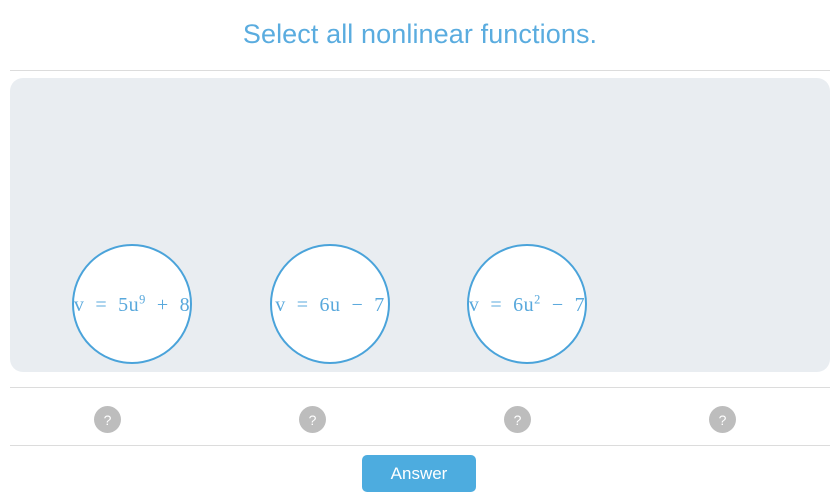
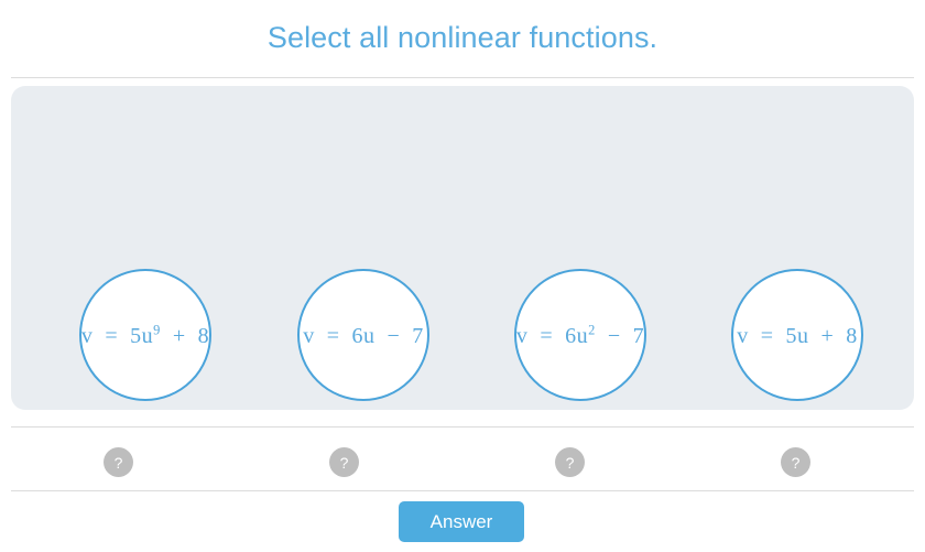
  Select all nonlinear functions.
  v = 5u9 + 8
  v = 6u − 7
  v = 6u2 − 7
+ v = 5u + 8
  ?
  ?
  ?
  ?
  Answer
